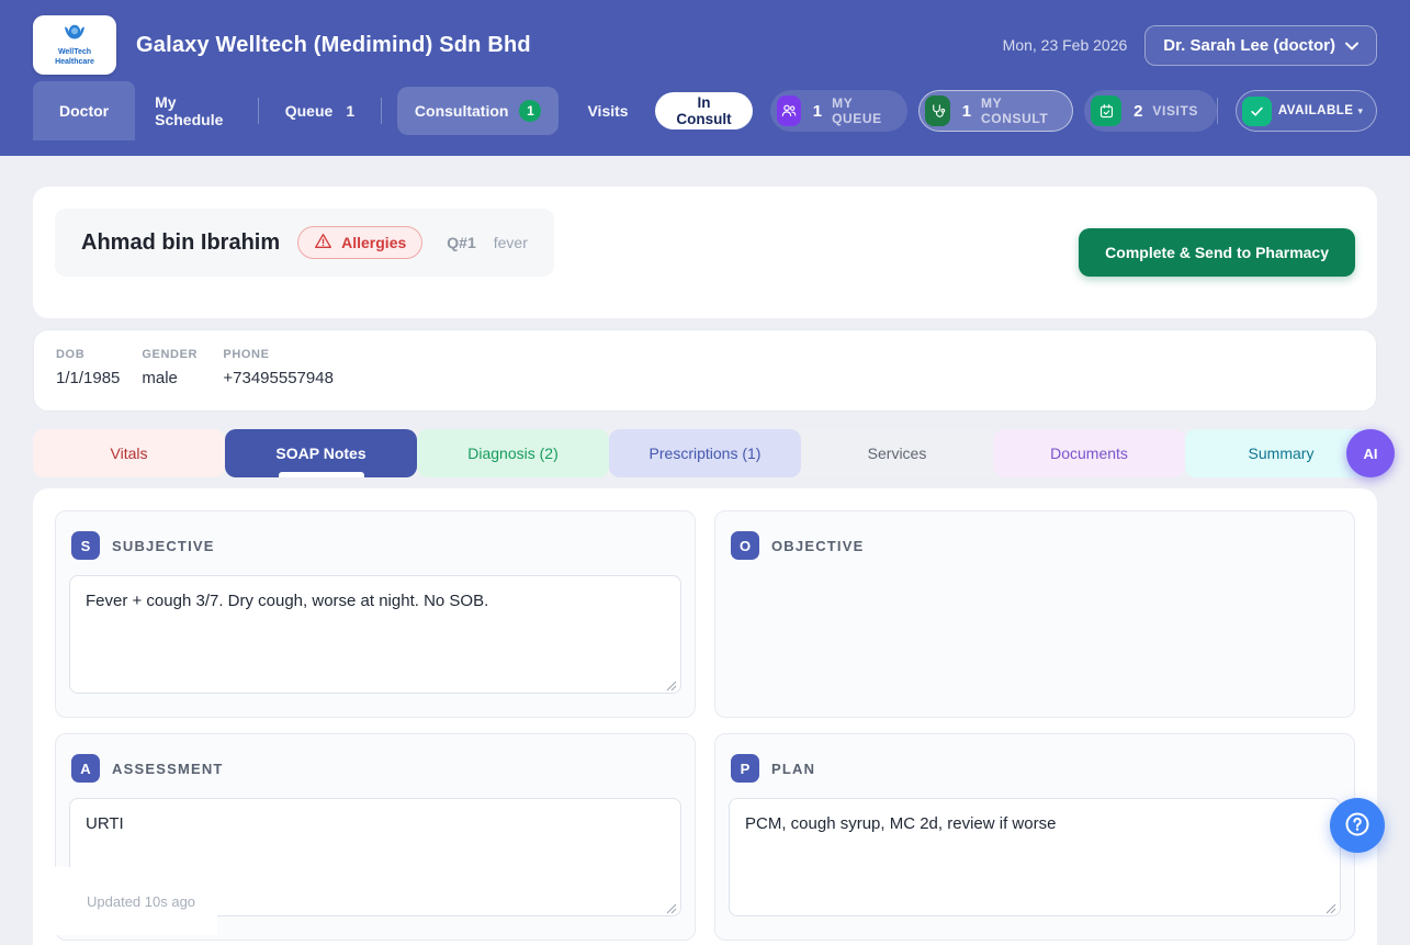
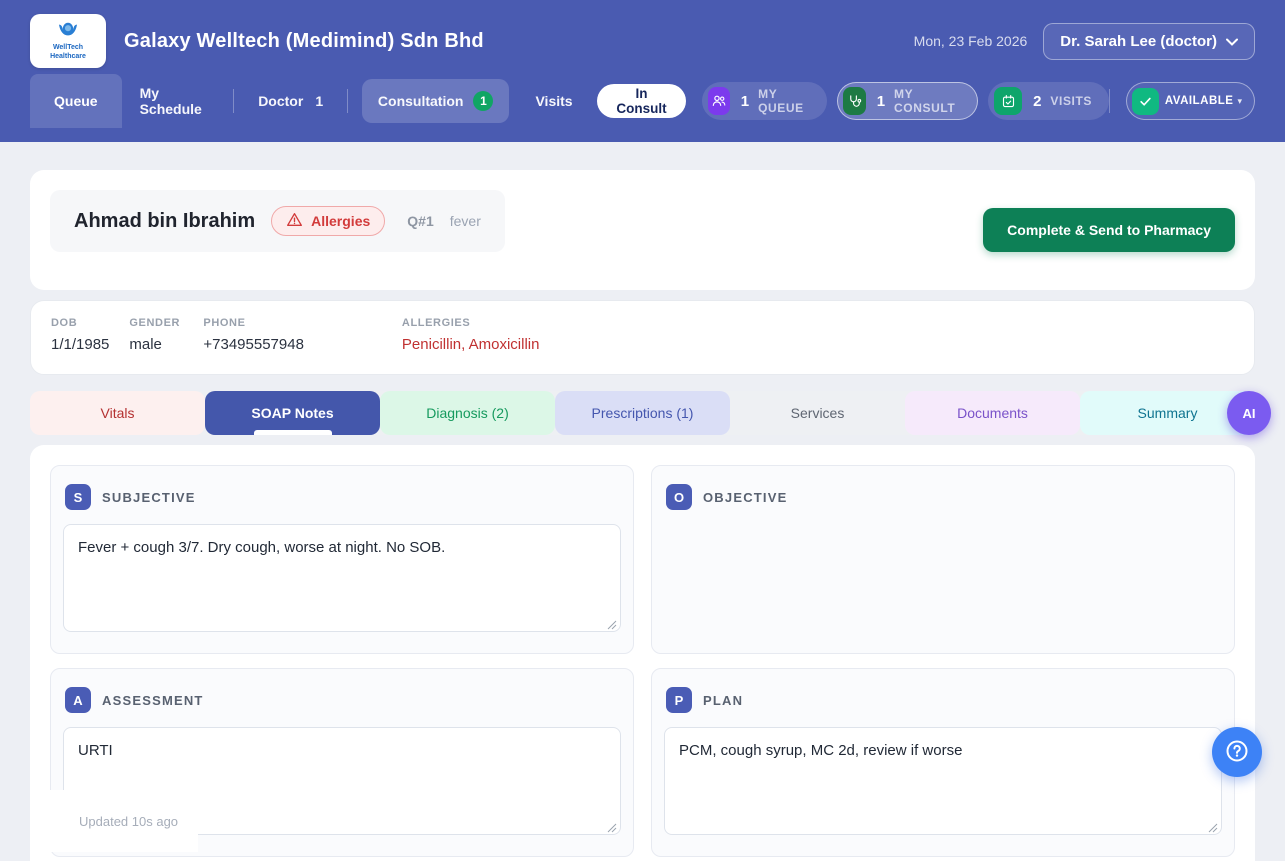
  Galaxy Welltech (Medimind) Sdn Bhd
  Mon, 23 Feb 2026
  Dr. Sarah Lee (doctor)
- Doctor
+ Queue
  My Schedule
- Queue
+ Doctor
  1
  Consultation
  1
  Visits
  In Consult
  1
  MY QUEUE
  1
  MY CONSULT
  2
  VISITS
  AVAILABLE
  ▾
  Ahmad bin Ibrahim
  Allergies
  Q#1
  fever
  Complete & Send to Pharmacy
  DOB
  1/1/1985
  GENDER
  male
  PHONE
  +73495557948
+ ALLERGIES
+ Penicillin, Amoxicillin
  Vitals
  SOAP Notes
  Diagnosis (2)
  Prescriptions (1)
  Services
  Documents
  Summary
  AI
  S
  SUBJECTIVE
  Fever + cough 3/7. Dry cough, worse at night. No SOB.
  O
  OBJECTIVE
  A
  ASSESSMENT
  URTI
  P
  PLAN
  PCM, cough syrup, MC 2d, review if worse
  Updated 10s ago
